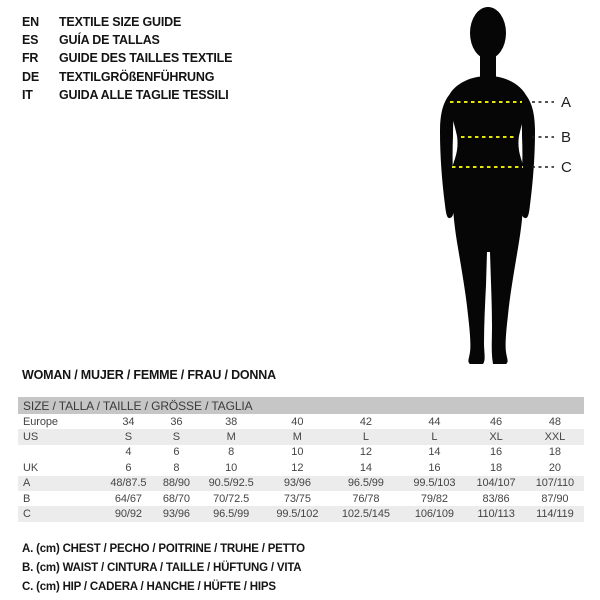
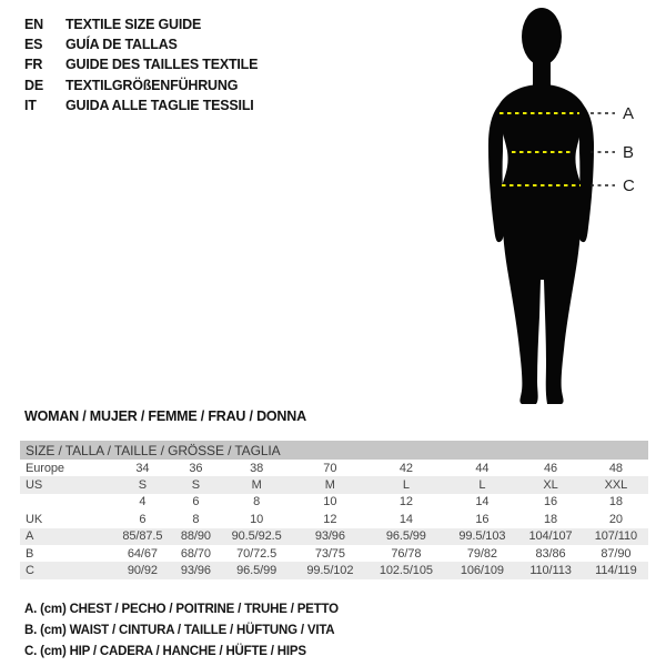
  EN
  TEXTILE SIZE GUIDE
  ES
  GUÍA DE TALLAS
  FR
  GUIDE DES TAILLES TEXTILE
  DE
  TEXTILGRÖßENFÜHRUNG
  IT
  GUIDA ALLE TAGLIE TESSILI
  A
  B
  C
  WOMAN / MUJER / FEMME / FRAU / DONNA
  SIZE / TALLA / TAILLE / GRÖSSE / TAGLIA
- Europe	34	36	38	40	42	44	46	48
+ Europe	34	36	38	70	42	44	46	48
  US	S	S	M	M	L	L	XL	XXL
  	4	6	8	10	12	14	16	18
  UK	6	8	10	12	14	16	18	20
- A	48/87.5	88/90	90.5/92.5	93/96	96.5/99	99.5/103	104/107	107/110
+ A	85/87.5	88/90	90.5/92.5	93/96	96.5/99	99.5/103	104/107	107/110
  B	64/67	68/70	70/72.5	73/75	76/78	79/82	83/86	87/90
- C	90/92	93/96	96.5/99	99.5/102	102.5/145	106/109	110/113	114/119
+ C	90/92	93/96	96.5/99	99.5/102	102.5/105	106/109	110/113	114/119
  A. (cm) CHEST / PECHO / POITRINE / TRUHE / PETTO
  B. (cm) WAIST / CINTURA / TAILLE / HÜFTUNG / VITA
  C. (cm) HIP / CADERA / HANCHE / HÜFTE / HIPS
